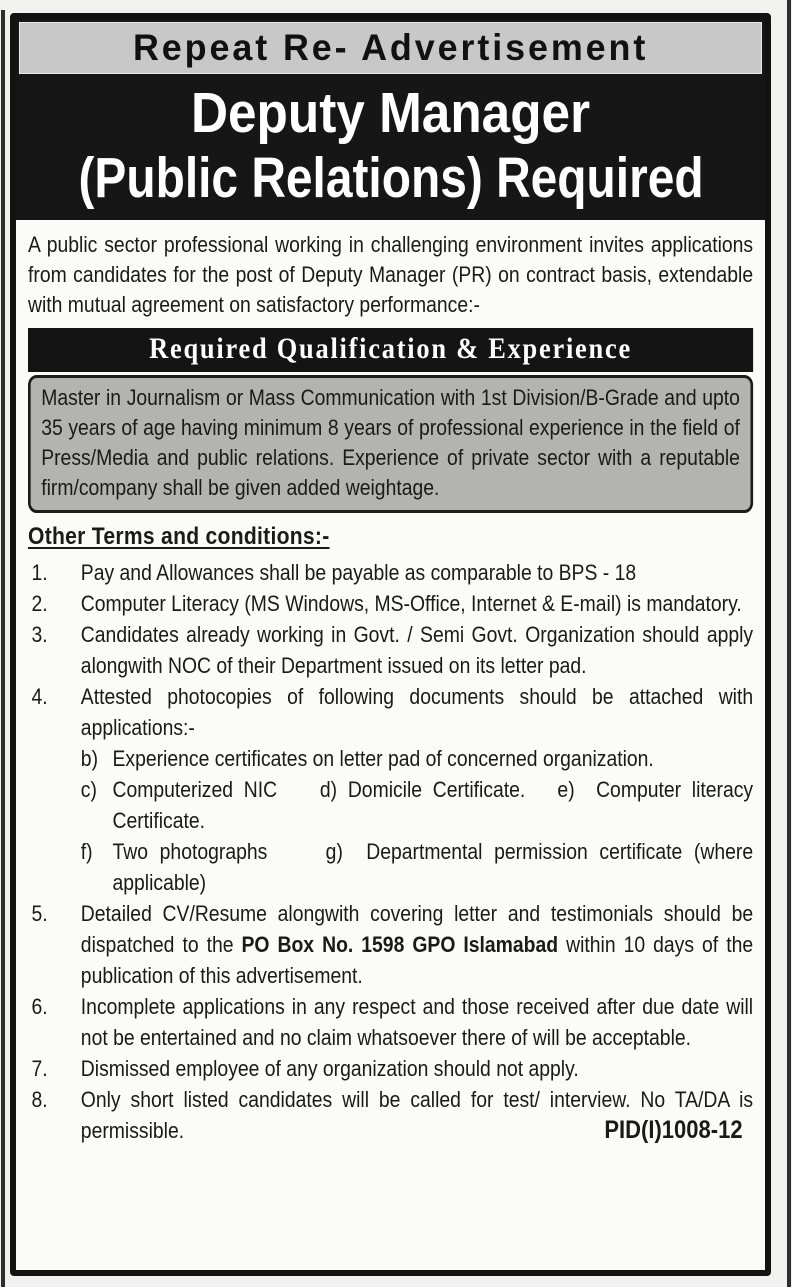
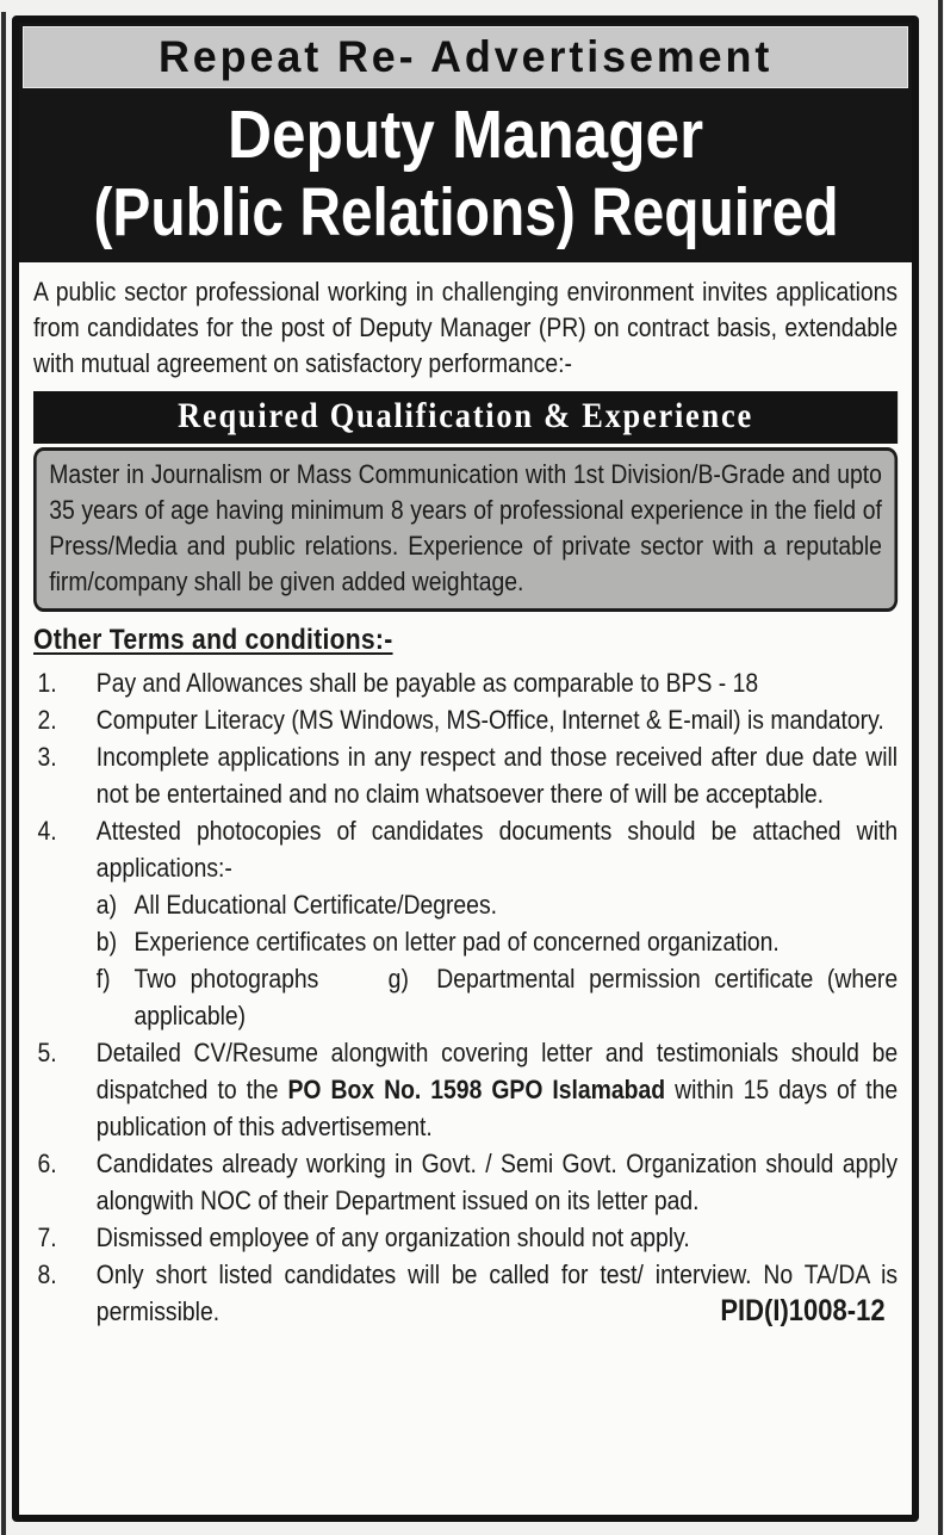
  Repeat Re- Advertisement
  Deputy Manager
  (Public Relations) Required
  A public sector professional working in challenging environment invites applications from candidates for the post of Deputy Manager (PR) on contract basis, extendable with mutual agreement on satisfactory performance:-
  Required Qualification & Experience
  Master in Journalism or Mass Communication with 1st Division/B-Grade and upto 35 years of age having minimum 8 years of professional experience in the field of Press/Media and public relations. Experience of private sector with a reputable firm/company shall be given added weightage.
  Other Terms and conditions:-
  1.
  Pay and Allowances shall be payable as comparable to BPS - 18
  2.
  Computer Literacy (MS Windows, MS-Office, Internet & E-mail) is mandatory.
  3.
- Candidates already working in Govt. / Semi Govt. Organization should apply alongwith NOC of their Department issued on its letter pad.
+ Incomplete applications in any respect and those received after due date will not be entertained and no claim whatsoever there of will be acceptable.
  4.
- Attested photocopies of following documents should be attached with applications:-
+ Attested photocopies of candidates documents should be attached with applications:-
+ a)
+ All Educational Certificate/Degrees.
  b)
  Experience certificates on letter pad of concerned organization.
- c)
- Computerized NIC d) Domicile Certificate. e) Computer literacy Certificate.
  f)
  Two photographs g) Departmental permission certificate (where applicable)
  5.
- Detailed CV/Resume alongwith covering letter and testimonials should be dispatched to the PO Box No. 1598 GPO Islamabad within 10 days of the publication of this advertisement.
+ Detailed CV/Resume alongwith covering letter and testimonials should be dispatched to the PO Box No. 1598 GPO Islamabad within 15 days of the publication of this advertisement.
  6.
- Incomplete applications in any respect and those received after due date will not be entertained and no claim whatsoever there of will be acceptable.
+ Candidates already working in Govt. / Semi Govt. Organization should apply alongwith NOC of their Department issued on its letter pad.
  7.
  Dismissed employee of any organization should not apply.
  8.
  Only short listed candidates will be called for test/ interview. No TA/DA is permissible.
  PID(I)1008-12
